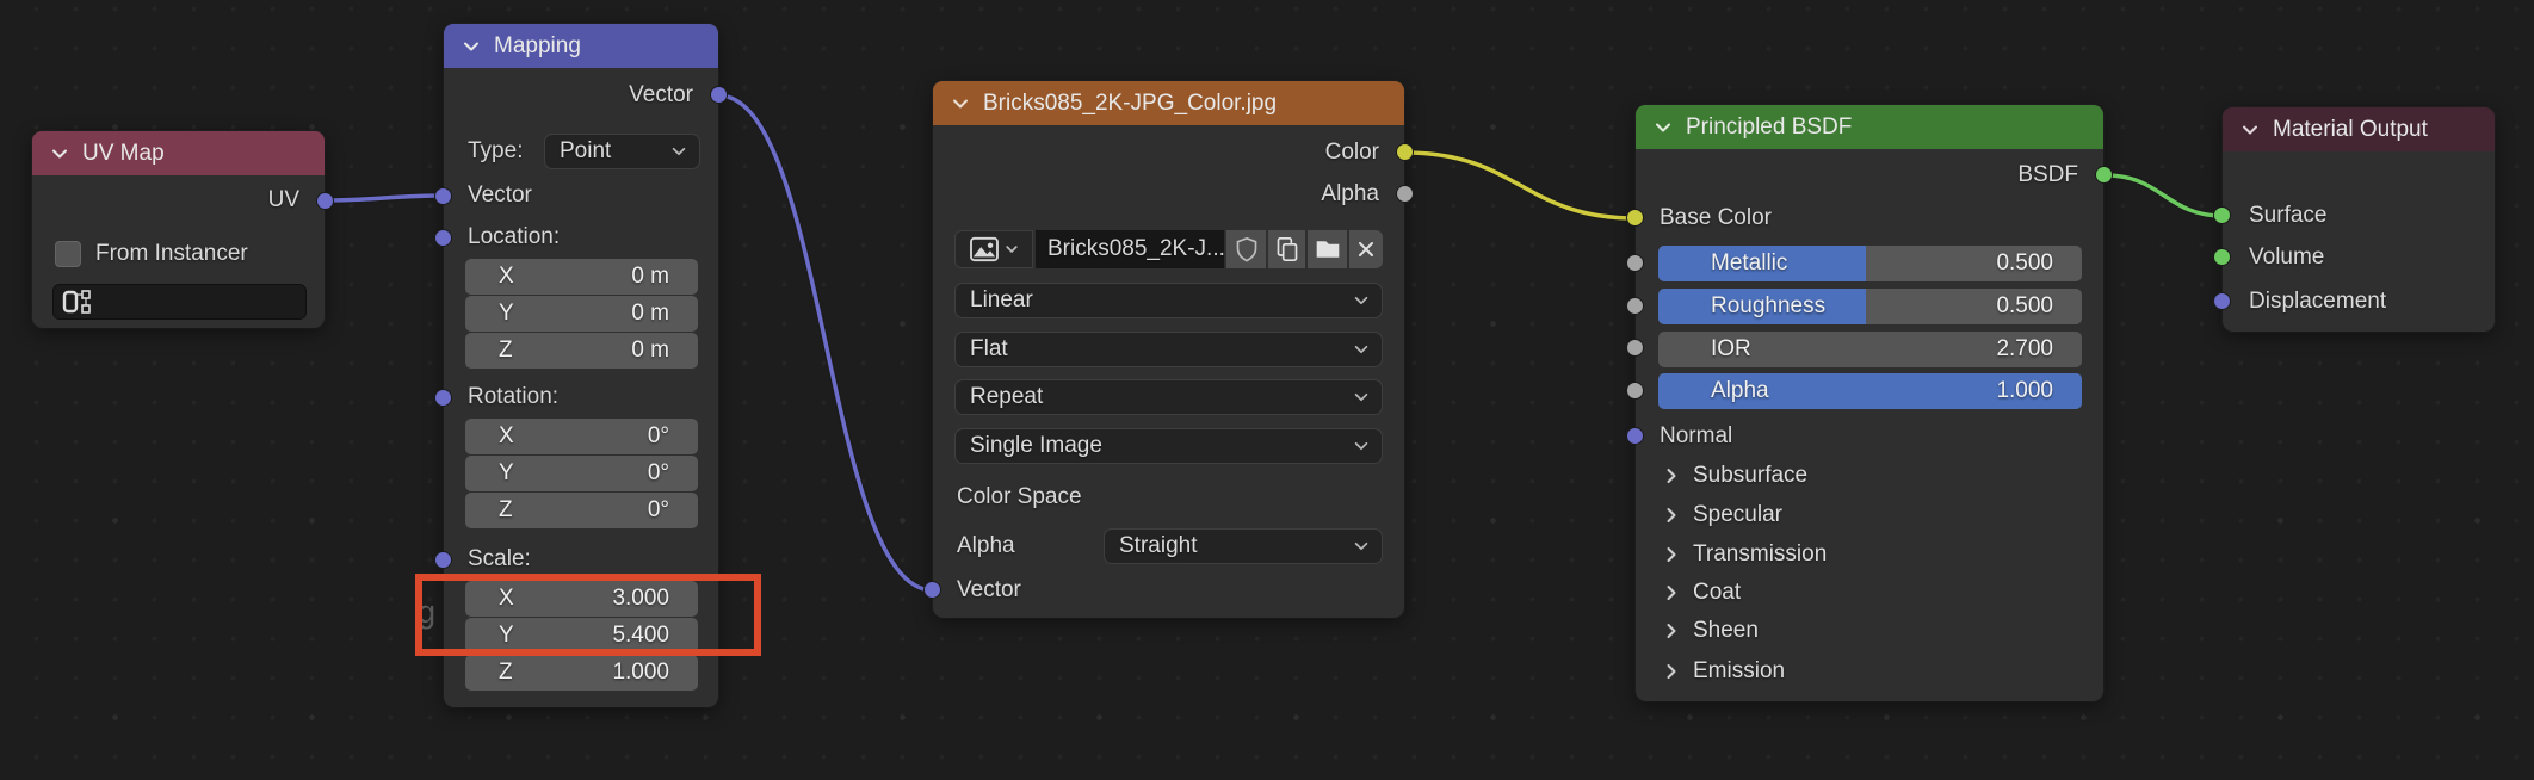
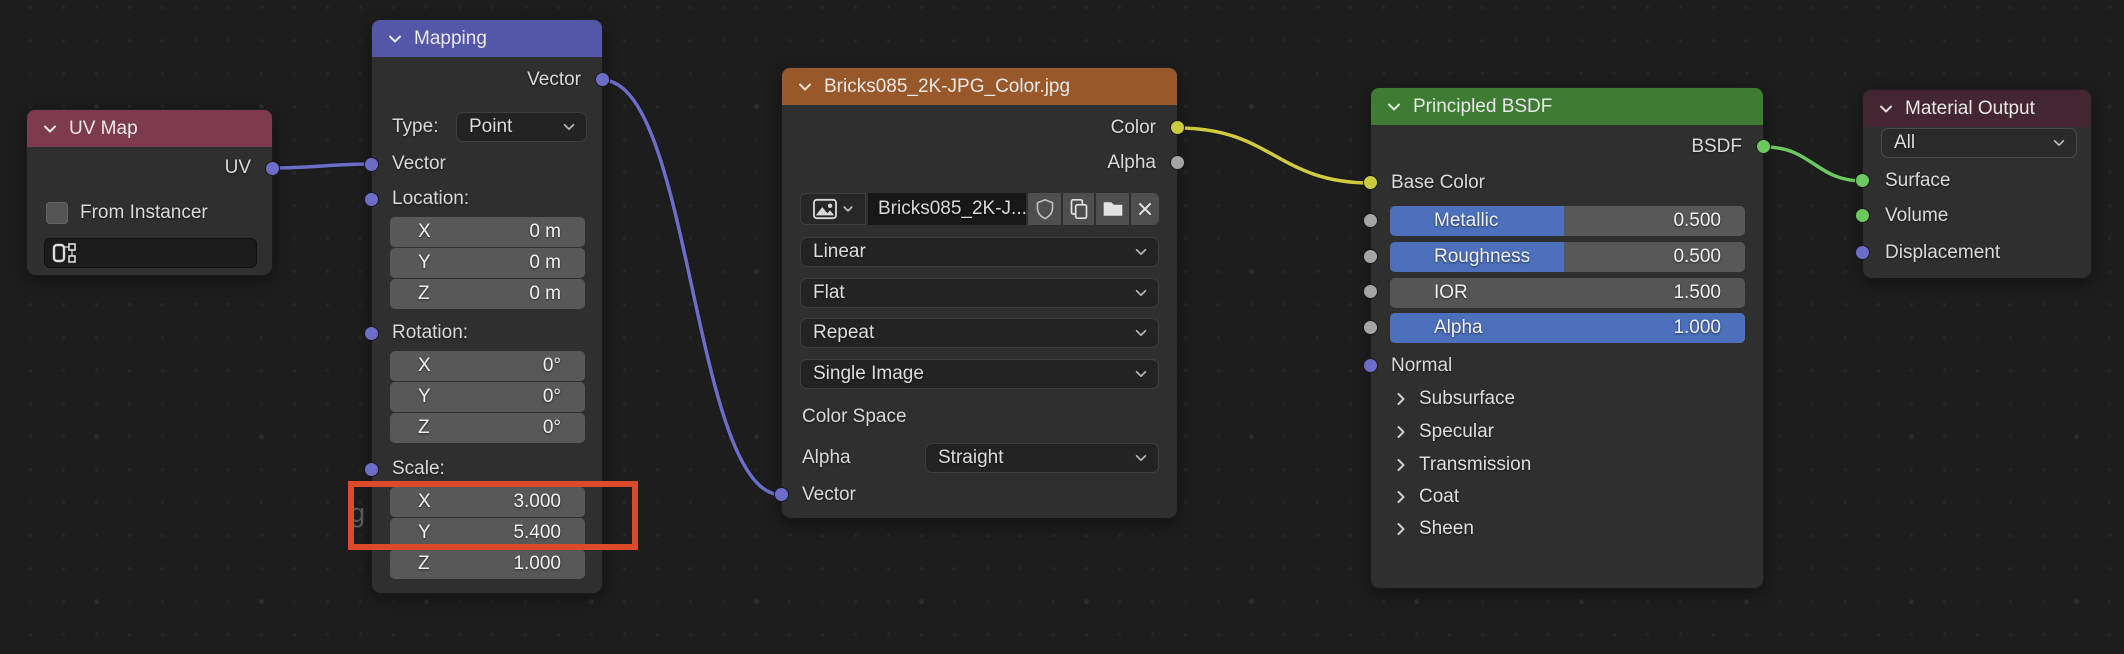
  UV Map
  UV
  From Instancer
  Mapping
  Vector
  Type:
  Point
  Vector
  Location:
  X
  0 m
  Y
  0 m
  Z
  0 m
  Rotation:
  X
  0°
  Y
  0°
  Z
  0°
  Scale:
  X
  3.000
  Y
  5.400
  Z
  1.000
  Bricks085_2K-JPG_Color.jpg
  Color
  Alpha
  Bricks085_2K-J...
  Linear
  Flat
  Repeat
  Single Image
  Color Space
  Alpha
  Straight
  Vector
  Principled BSDF
  BSDF
  Base Color
  Metallic
  0.500
  Roughness
  0.500
  IOR
- 2.700
+ 1.500
  Alpha
  1.000
  Normal
  Subsurface
  Specular
  Transmission
  Coat
  Sheen
- Emission
  Material Output
+ All
  Surface
  Volume
  Displacement
  g
